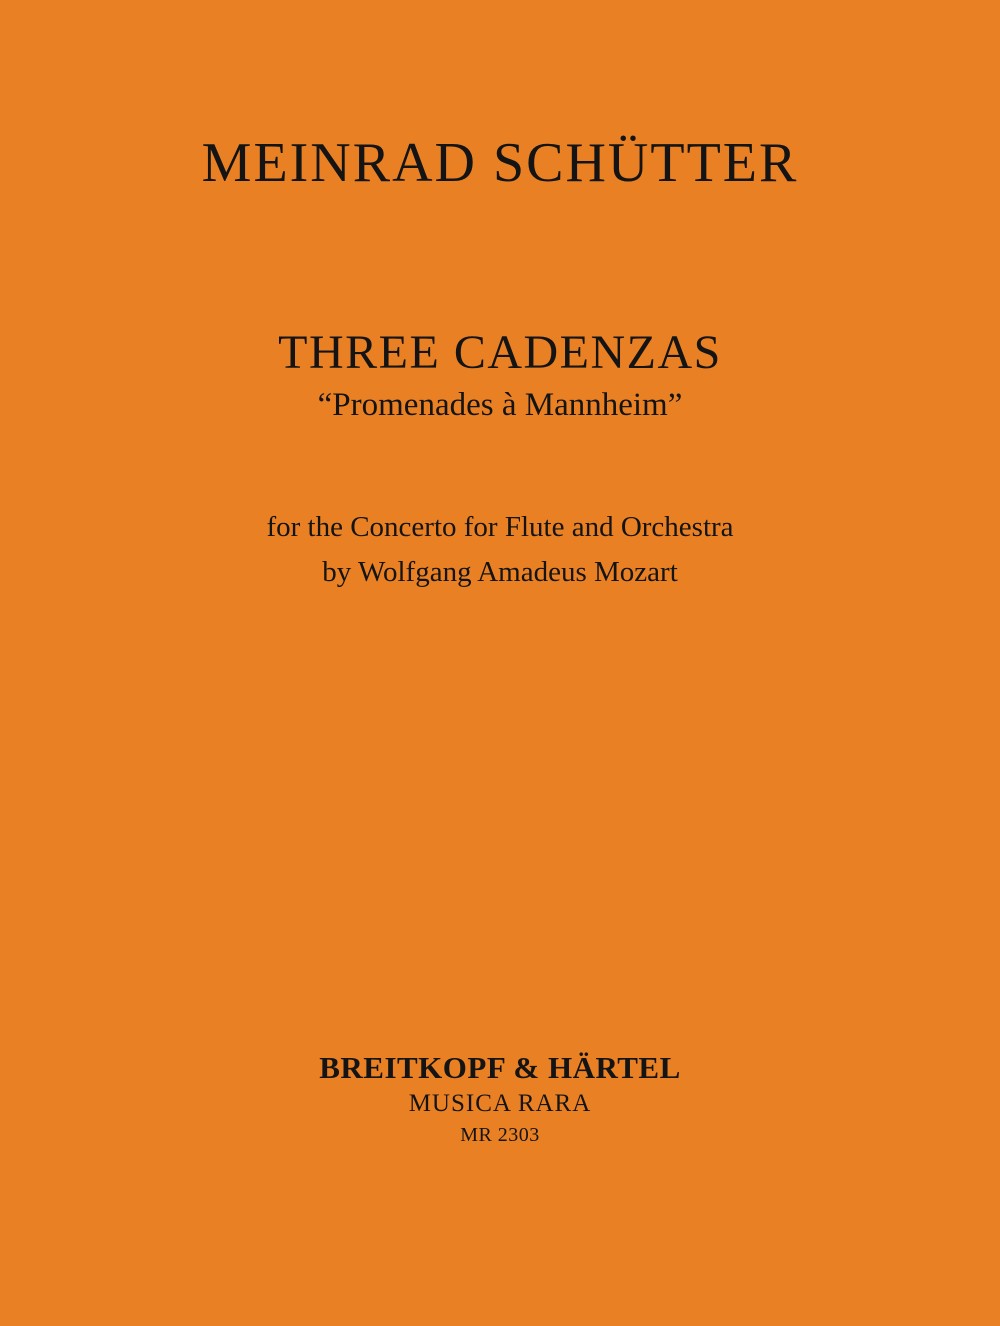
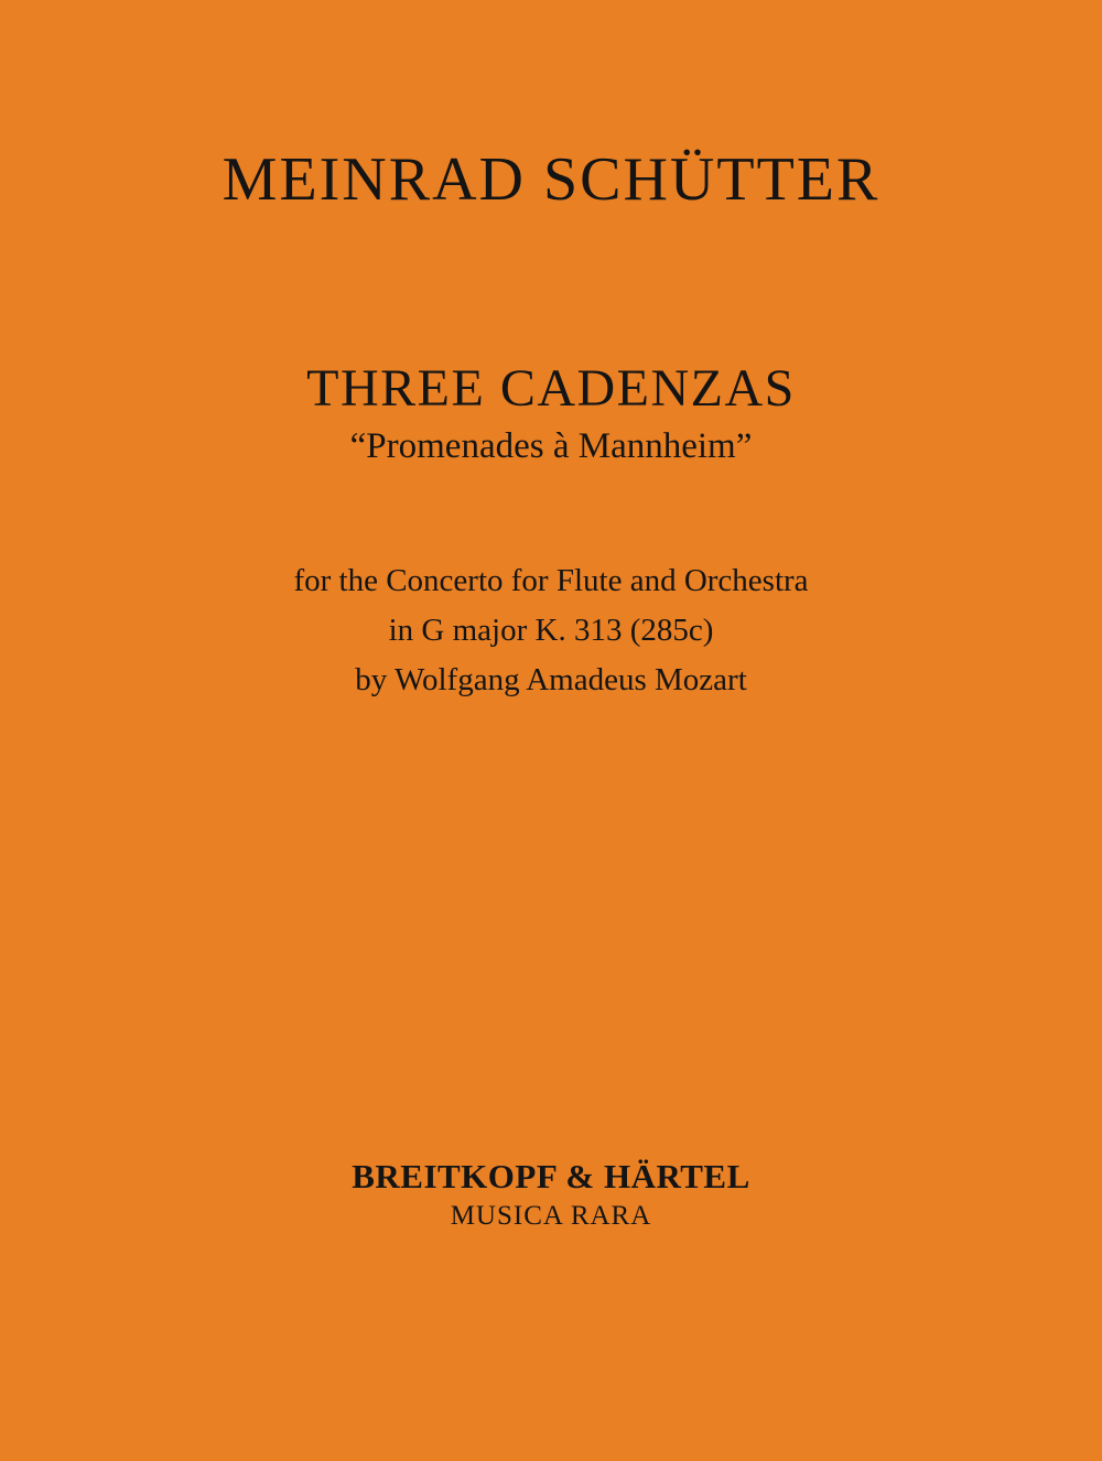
  MEINRAD SCHÜTTER
  THREE CADENZAS
  “Promenades à Mannheim”
  for the Concerto for Flute and Orchestra
+ in G major K. 313 (285c)
  by Wolfgang Amadeus Mozart
  BREITKOPF & HÄRTEL
  MUSICA RARA
- MR 2303
